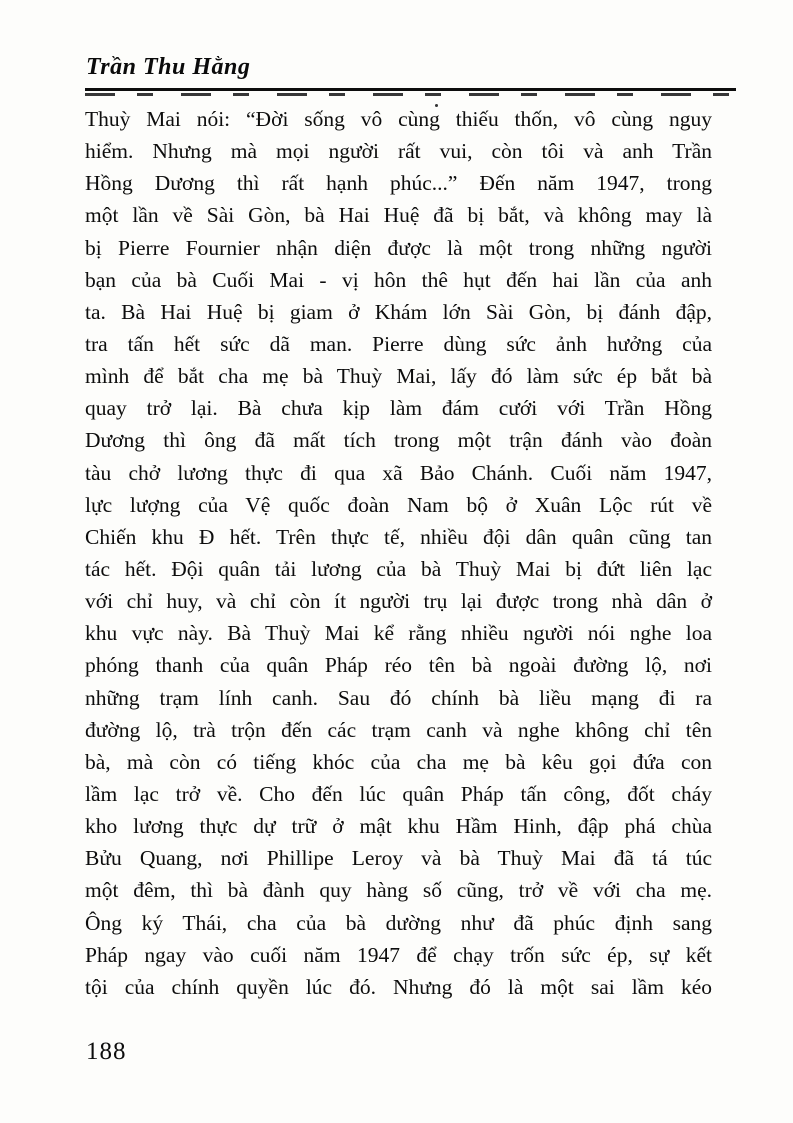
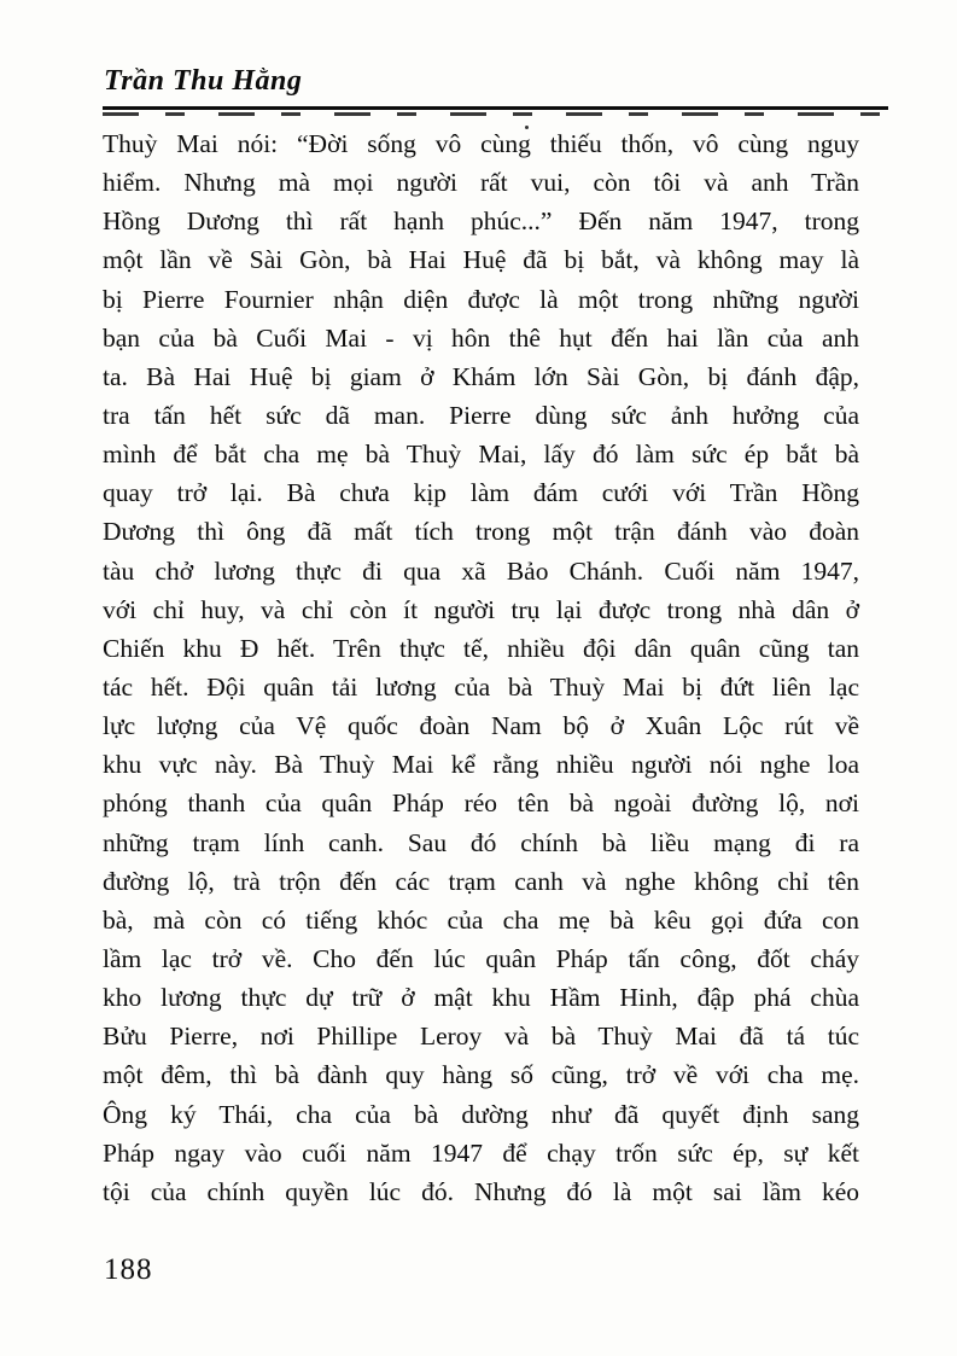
  Trần Thu Hằng
  Thuỳ Mai nói: “Đời sống vô cùng thiếu thốn, vô cùng nguy
  hiểm. Nhưng mà mọi người rất vui, còn tôi và anh Trần
  Hồng Dương thì rất hạnh phúc...” Đến năm 1947, trong
  một lần về Sài Gòn, bà Hai Huệ đã bị bắt, và không may là
  bị Pierre Fournier nhận diện được là một trong những người
  bạn của bà Cuối Mai - vị hôn thê hụt đến hai lần của anh
  ta. Bà Hai Huệ bị giam ở Khám lớn Sài Gòn, bị đánh đập,
  tra tấn hết sức dã man. Pierre dùng sức ảnh hưởng của
  mình để bắt cha mẹ bà Thuỳ Mai, lấy đó làm sức ép bắt bà
  quay trở lại. Bà chưa kịp làm đám cưới với Trần Hồng
  Dương thì ông đã mất tích trong một trận đánh vào đoàn
  tàu chở lương thực đi qua xã Bảo Chánh. Cuối năm 1947,
- lực lượng của Vệ quốc đoàn Nam bộ ở Xuân Lộc rút về
+ với chỉ huy, và chỉ còn ít người trụ lại được trong nhà dân ở
  Chiến khu Đ hết. Trên thực tế, nhiều đội dân quân cũng tan
  tác hết. Đội quân tải lương của bà Thuỳ Mai bị đứt liên lạc
- với chỉ huy, và chỉ còn ít người trụ lại được trong nhà dân ở
+ lực lượng của Vệ quốc đoàn Nam bộ ở Xuân Lộc rút về
  khu vực này. Bà Thuỳ Mai kể rằng nhiều người nói nghe loa
  phóng thanh của quân Pháp réo tên bà ngoài đường lộ, nơi
  những trạm lính canh. Sau đó chính bà liều mạng đi ra
  đường lộ, trà trộn đến các trạm canh và nghe không chỉ tên
  bà, mà còn có tiếng khóc của cha mẹ bà kêu gọi đứa con
  lầm lạc trở về. Cho đến lúc quân Pháp tấn công, đốt cháy
  kho lương thực dự trữ ở mật khu Hầm Hinh, đập phá chùa
- Bửu Quang, nơi Phillipe Leroy và bà Thuỳ Mai đã tá túc
+ Bửu Pierre, nơi Phillipe Leroy và bà Thuỳ Mai đã tá túc
  một đêm, thì bà đành quy hàng số cũng, trở về với cha mẹ.
- Ông ký Thái, cha của bà dường như đã phúc định sang
+ Ông ký Thái, cha của bà dường như đã quyết định sang
  Pháp ngay vào cuối năm 1947 để chạy trốn sức ép, sự kết
  tội của chính quyền lúc đó. Nhưng đó là một sai lầm kéo
  188
